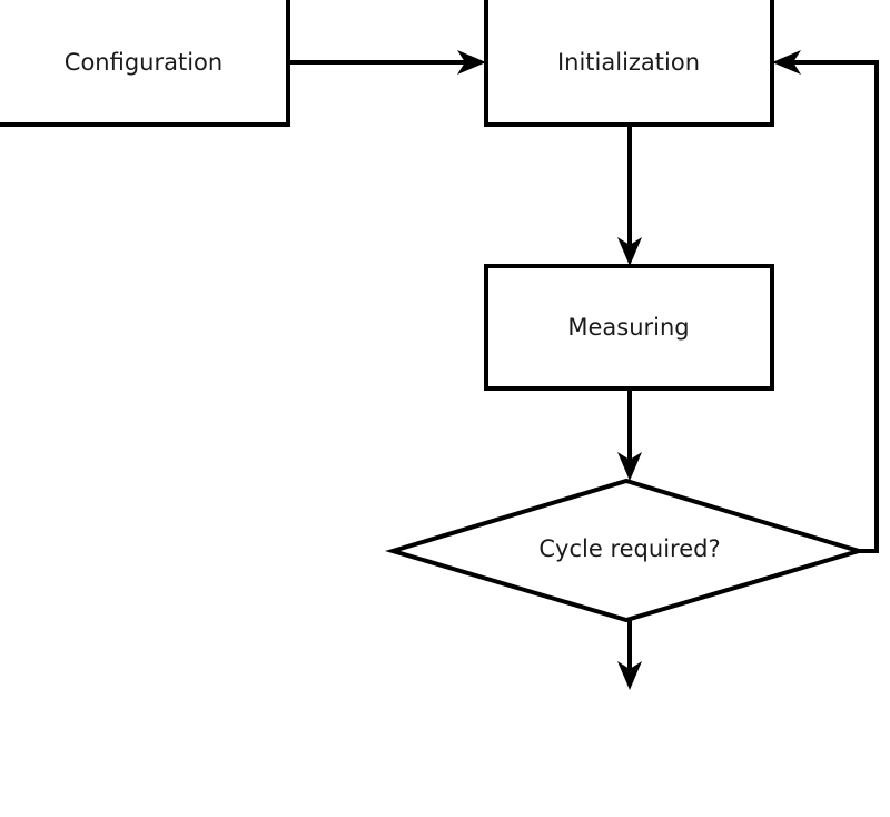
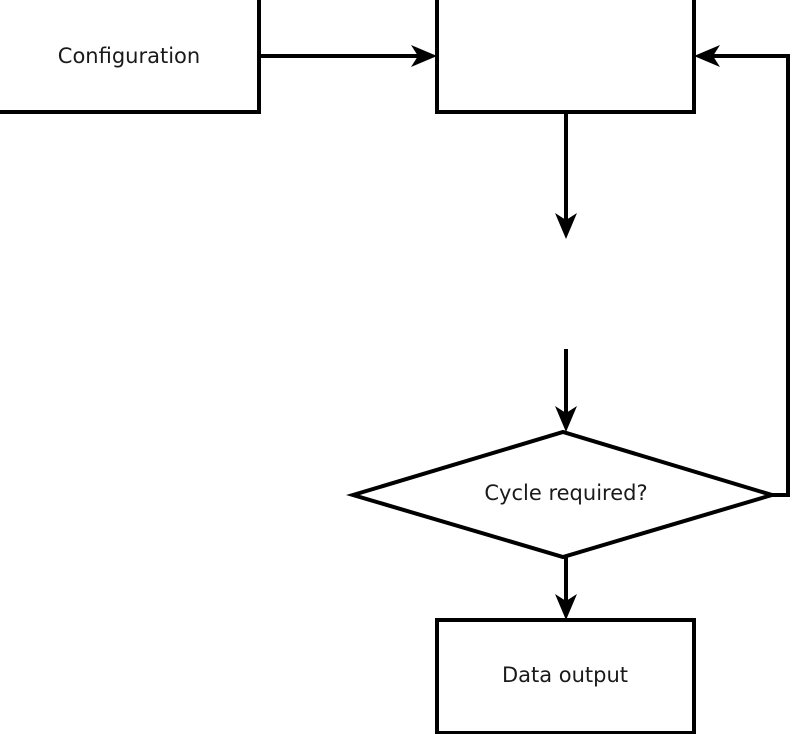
  Configuration
- Initialization
- Measuring
  Cycle required?
+ Data output
